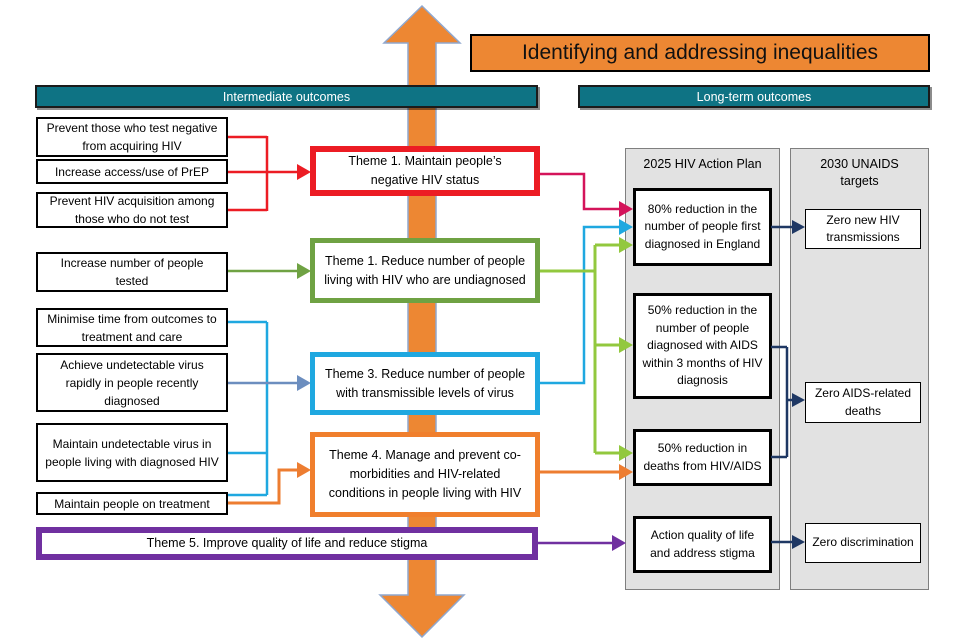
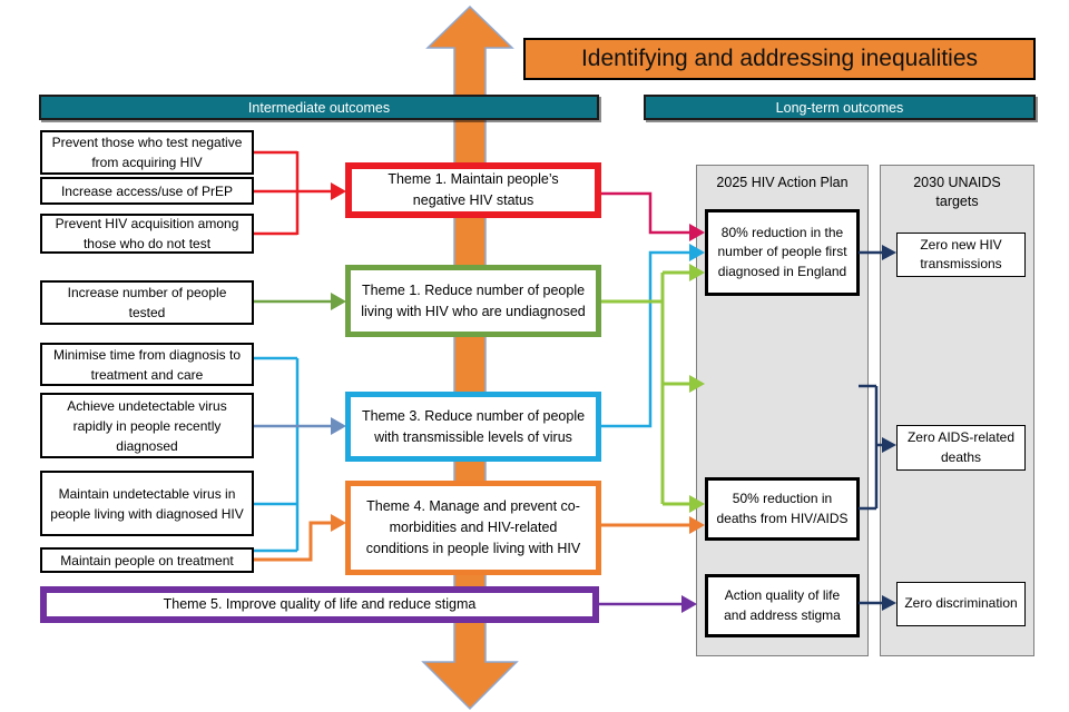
  2025 HIV Action Plan
  80% reduction in the number of people first diagnosed in England
- 50% reduction in the number of people diagnosed with AIDS within 3 months of HIV diagnosis
  50% reduction in deaths from HIV/AIDS
  Action quality of life and address stigma
  2030 UNAIDS targets
  Zero new HIV transmissions
  Zero AIDS-related deaths
  Zero discrimination
  Identifying and addressing inequalities
  Intermediate outcomes
  Long-term outcomes
  Prevent those who test negative from acquiring HIV
  Increase access/use of PrEP
  Prevent HIV acquisition among those who do not test
  Increase number of people tested
- Minimise time from outcomes to treatment and care
+ Minimise time from diagnosis to treatment and care
  Achieve undetectable virus rapidly in people recently diagnosed
  Maintain undetectable virus in people living with diagnosed HIV
  Maintain people on treatment
  Theme 1. Maintain people’s negative HIV status
  Theme 1. Reduce number of people living with HIV who are undiagnosed
  Theme 3. Reduce number of people with transmissible levels of virus
  Theme 4. Manage and prevent co-morbidities and HIV-related conditions in people living with HIV
  Theme 5. Improve quality of life and reduce stigma
